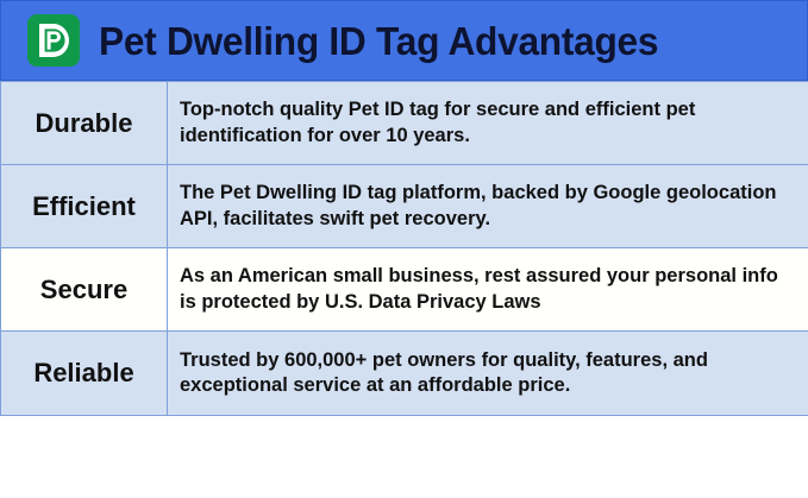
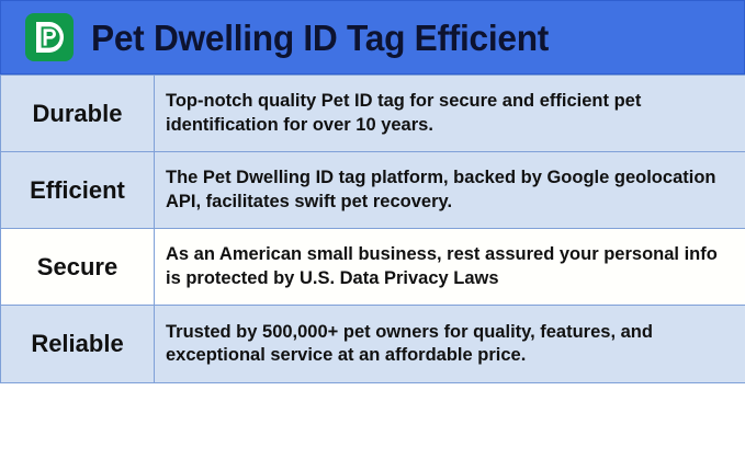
- Pet Dwelling ID Tag Advantages
+ Pet Dwelling ID Tag Efficient
  Durable	Top-notch quality Pet ID tag for secure and efficient pet identification for over 10 years.
  Efficient	The Pet Dwelling ID tag platform, backed by Google geolocation API, facilitates swift pet recovery.
  Secure	As an American small business, rest assured your personal info is protected by U.S. Data Privacy Laws
- Reliable	Trusted by 600,000+ pet owners for quality, features, and exceptional service at an affordable price.
+ Reliable	Trusted by 500,000+ pet owners for quality, features, and exceptional service at an affordable price.
